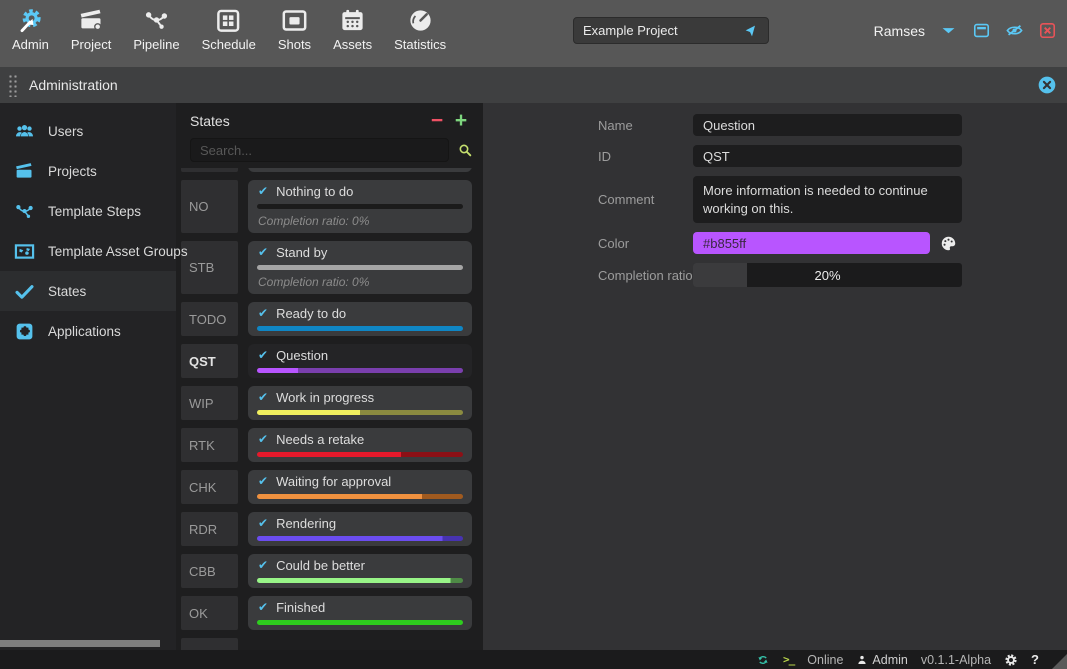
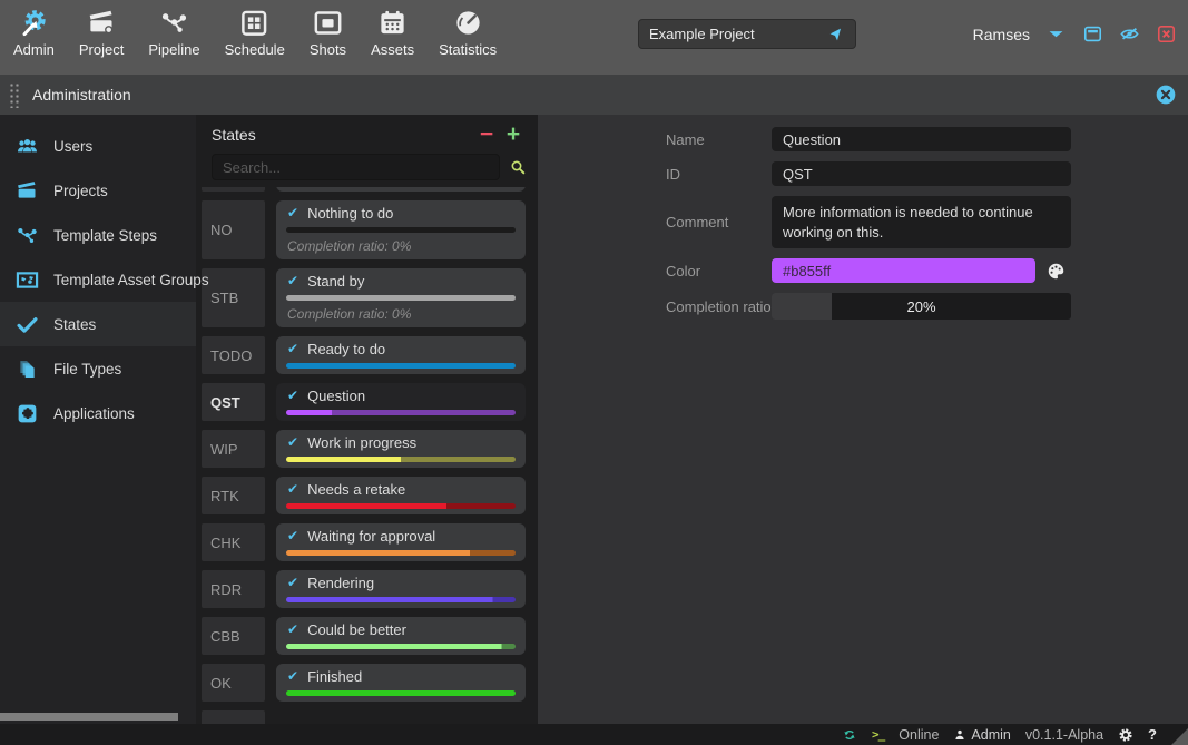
  Admin
  Project
  Pipeline
  Schedule
  Shots
  Assets
  Statistics
  Example Project
  Ramses
  Administration
  Users
  Projects
  Template Steps
  Template Asset Groups
  States
+ File Types
  Applications
  States
  −
  +
  Search...
  NO
  ✔
  Nothing to do
  Completion ratio: 0%
  STB
  ✔
  Stand by
  Completion ratio: 0%
  TODO
  ✔
  Ready to do
  QST
  ✔
  Question
  WIP
  ✔
  Work in progress
  RTK
  ✔
  Needs a retake
  CHK
  ✔
  Waiting for approval
  RDR
  ✔
  Rendering
  CBB
  ✔
  Could be better
  OK
  ✔
  Finished
  Name
  Question
  ID
  QST
  Comment
  More information is needed to continue working on this.
  Color
  #b855ff
  Completion ratio
  20%
  >_
  Online
  Admin
  v0.1.1-Alpha
  ?
